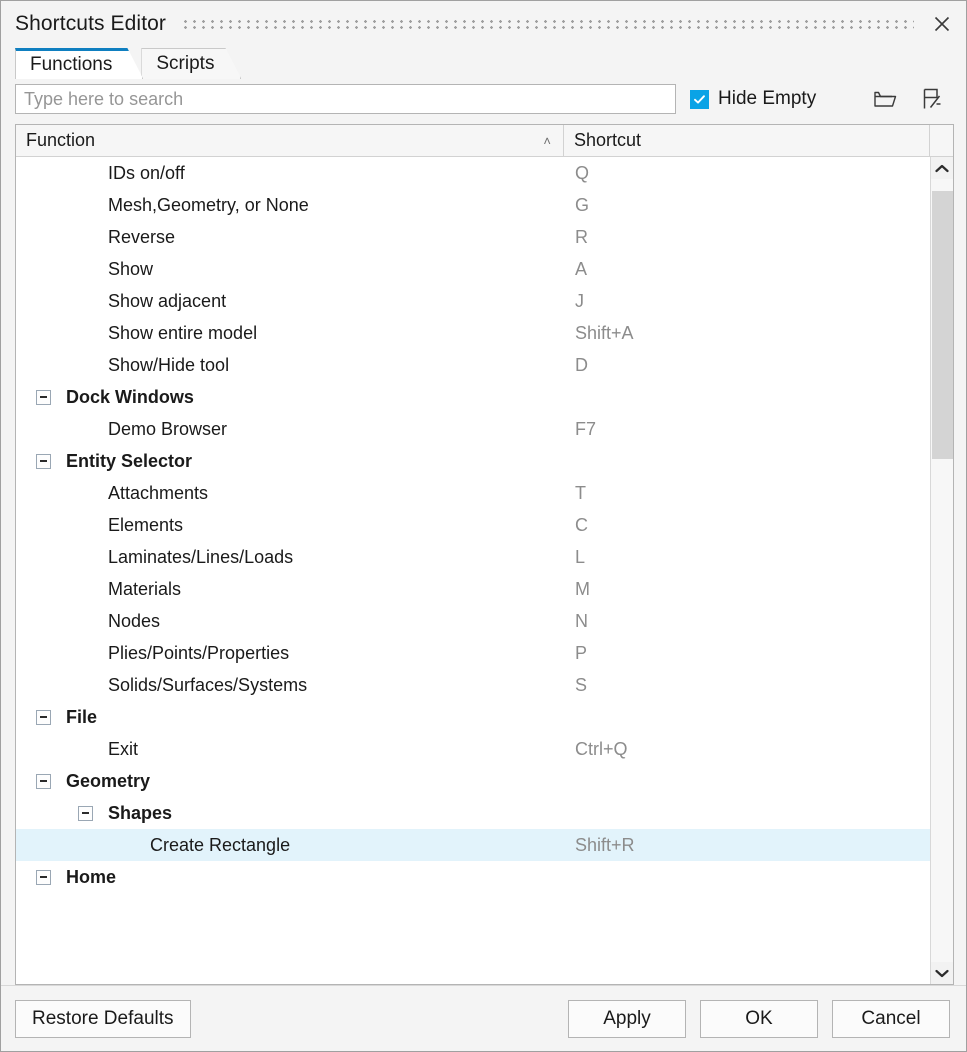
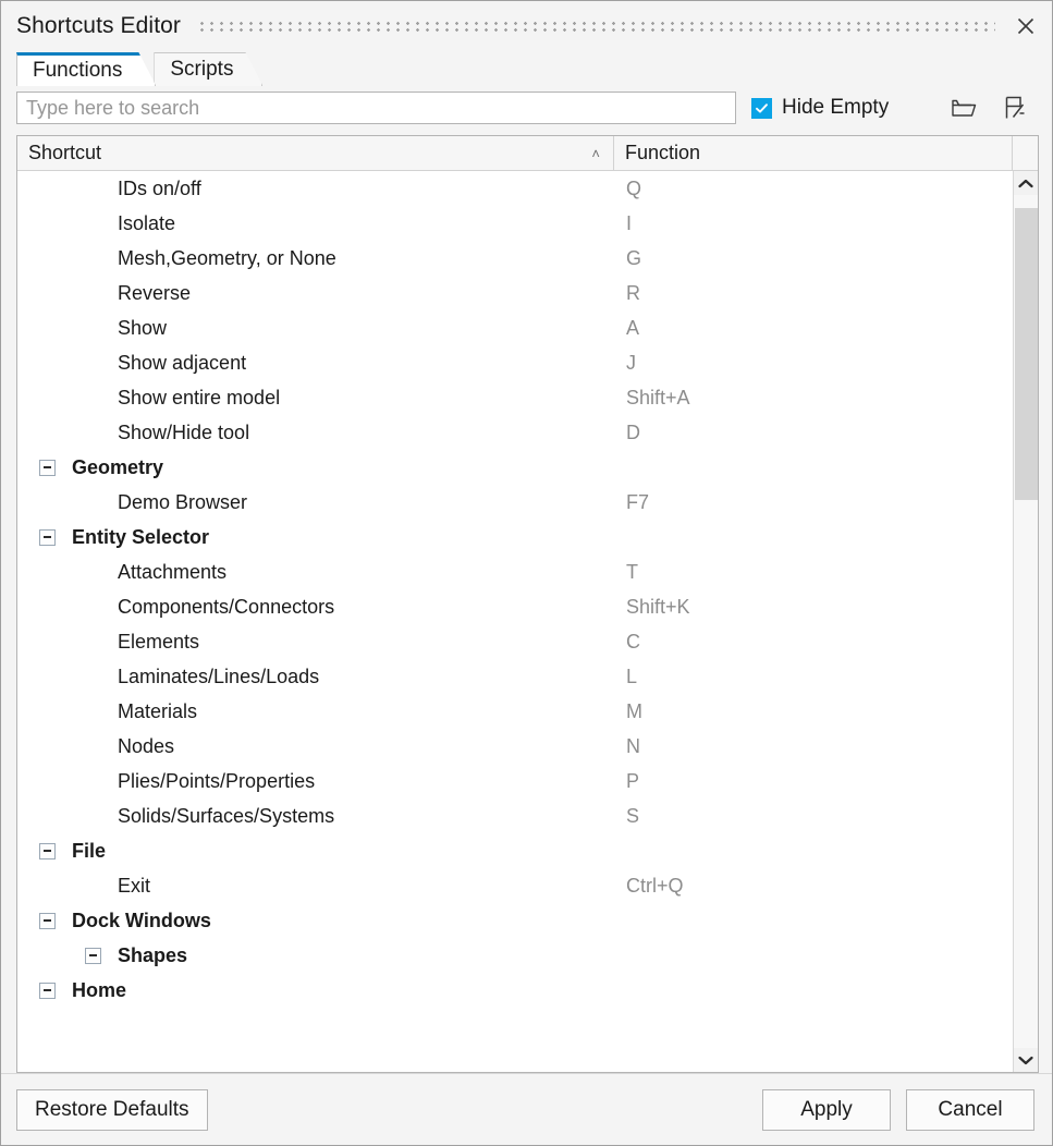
  Shortcuts Editor
  Functions
  Scripts
  Type here to search
  Hide Empty
- Function
+ Shortcut
  ˄
- Shortcut
+ Function
  IDs on/off
  Q
+ Isolate
+ I
  Mesh,Geometry, or None
  G
  Reverse
  R
  Show
  A
  Show adjacent
  J
  Show entire model
  Shift+A
  Show/Hide tool
  D
- Dock Windows
+ Geometry
  Demo Browser
  F7
  Entity Selector
  Attachments
  T
+ Components/Connectors
+ Shift+K
  Elements
  C
  Laminates/Lines/Loads
  L
  Materials
  M
  Nodes
  N
  Plies/Points/Properties
  P
  Solids/Surfaces/Systems
  S
  File
  Exit
  Ctrl+Q
- Geometry
+ Dock Windows
  Shapes
- Create Rectangle
- Shift+R
  Home
  Restore Defaults
  Apply
- OK
  Cancel
